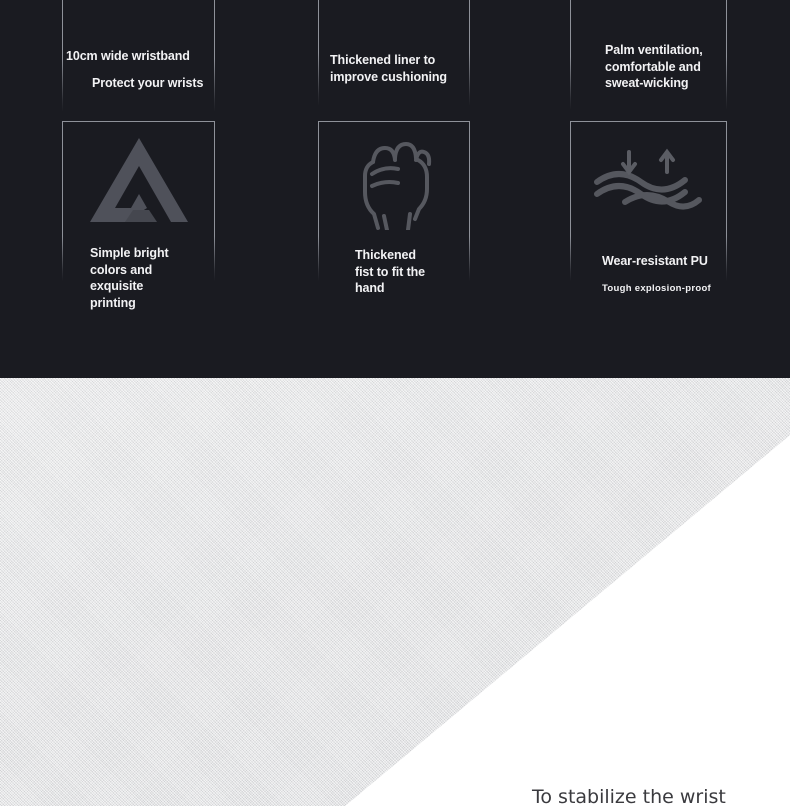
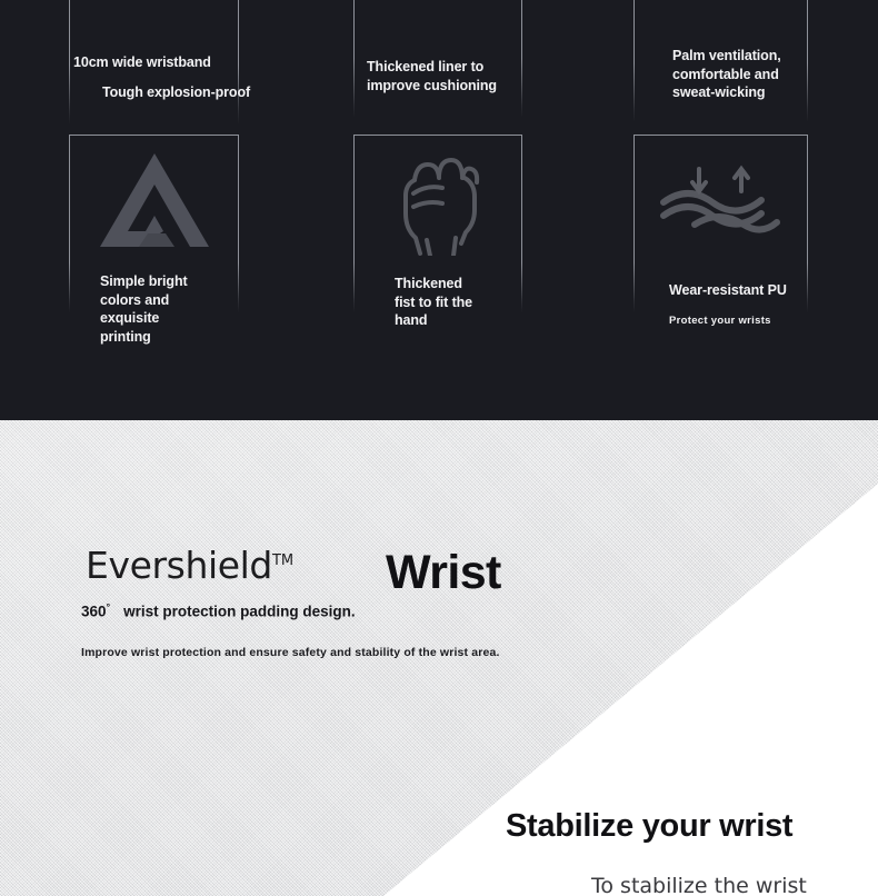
  10cm wide wristband
- Protect your wrists
+ Tough explosion-proof
  Thickened liner to
  improve cushioning
  Palm ventilation,
  comfortable and
  sweat-wicking
  Simple bright
  colors and
  exquisite
  printing
  Thickened
  fist to fit the
  hand
  Wear-resistant PU
- Tough explosion-proof
+ Protect your wrists
+ EvershieldTM
+ Wrist
+ 360° wrist protection padding design.
+ Improve wrist protection and ensure safety and stability of the wrist area.
+ Stabilize your wrist
  To stabilize the wrist
